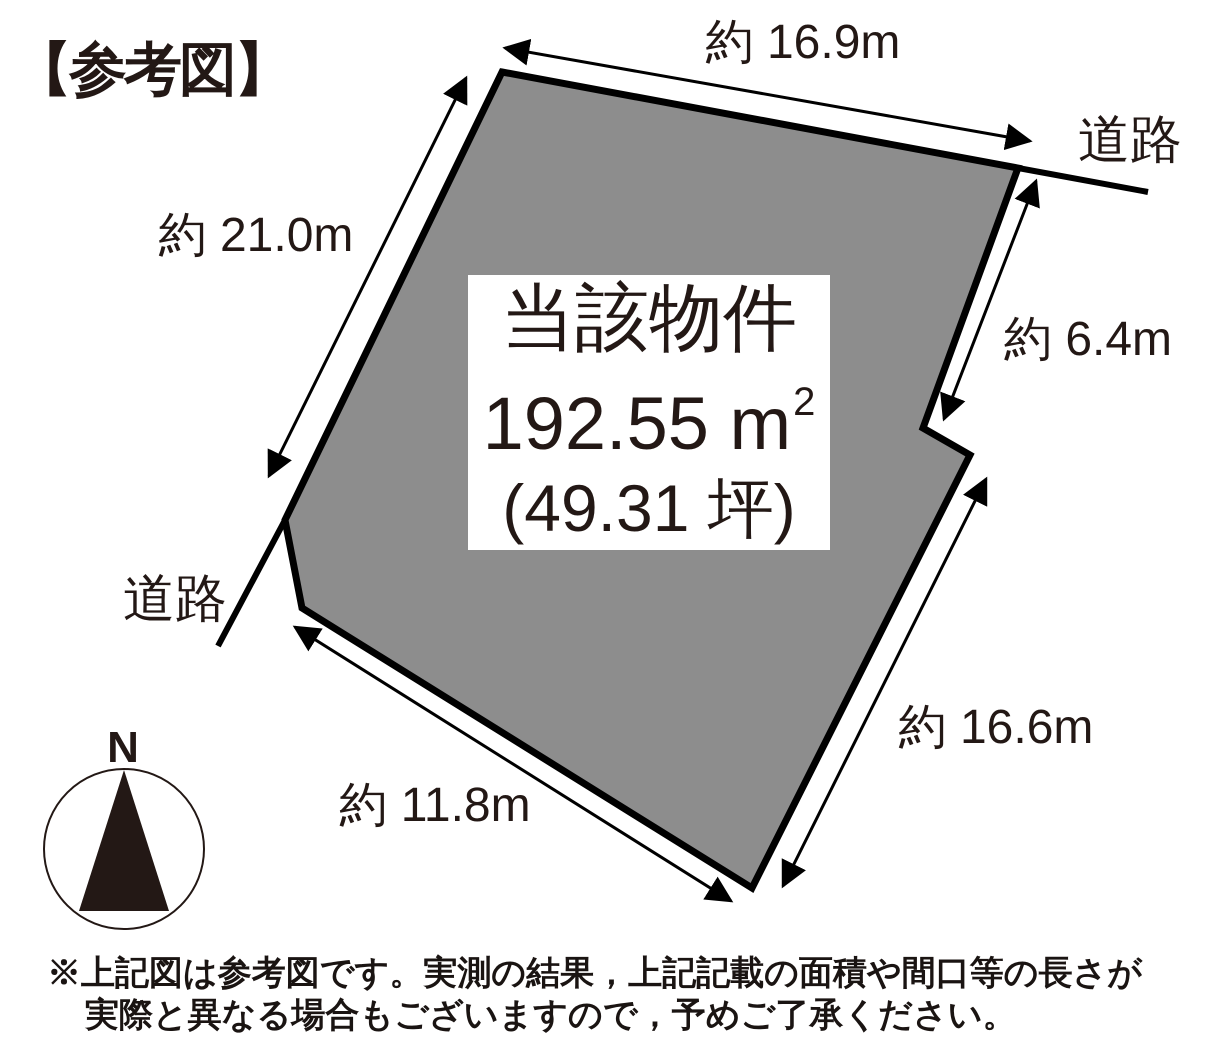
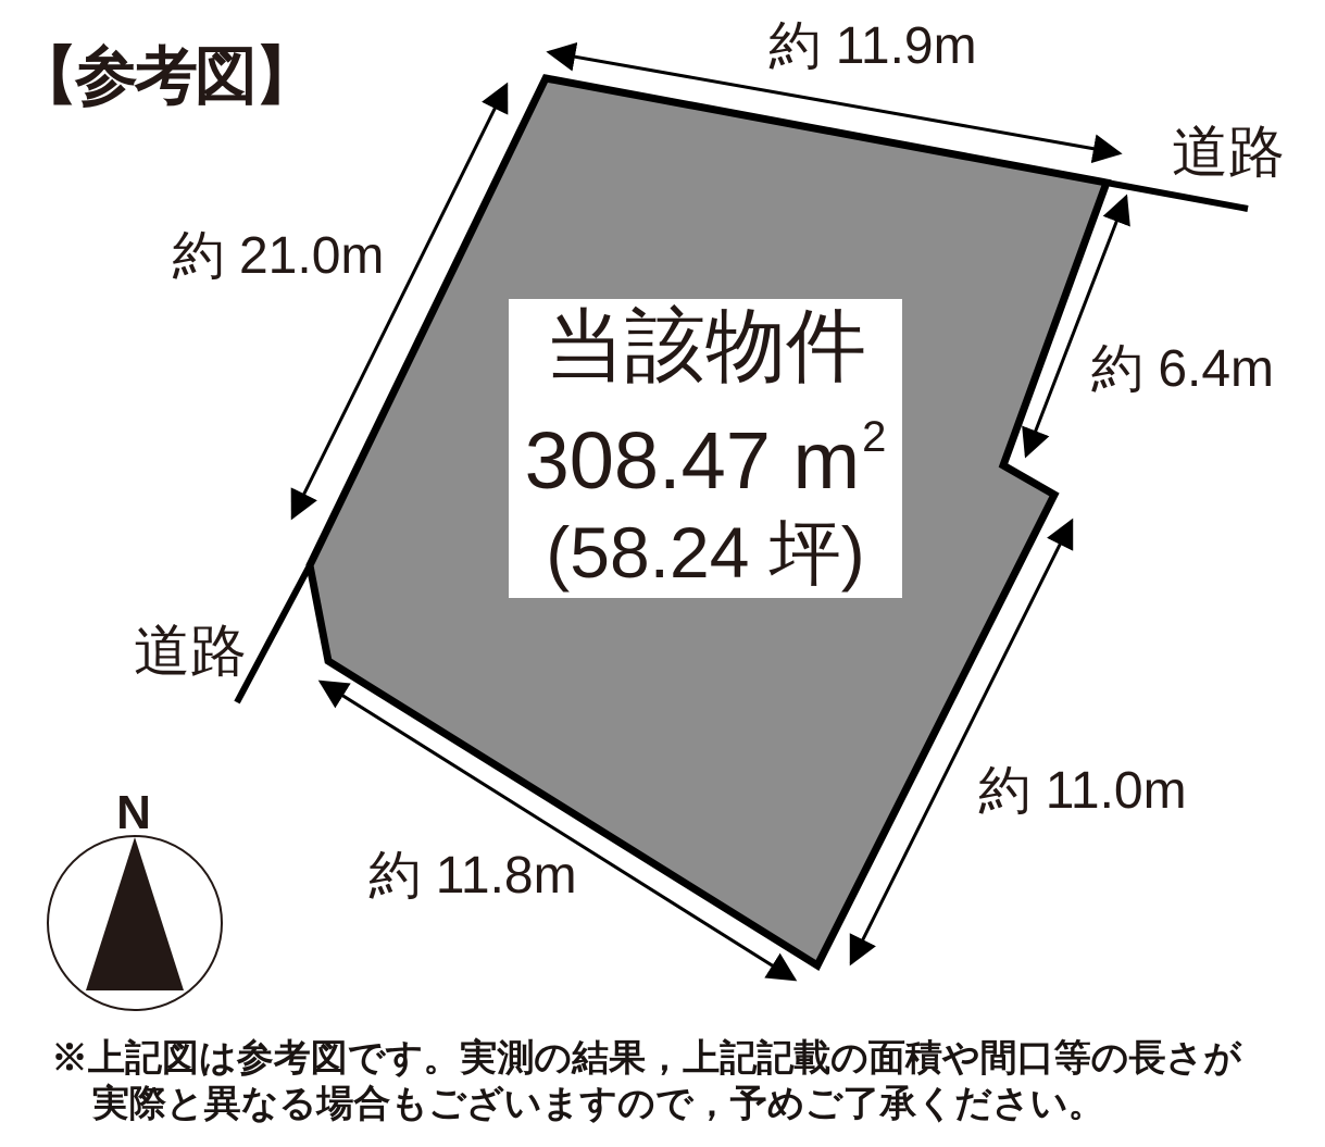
  【参考図】
- 約 16.9m
+ 約 11.9m
  約 21.0m
  約 6.4m
- 約 16.6m
+ 約 11.0m
  約 11.8m
  道路
  道路
  当該物件
- 192.55 m2
+ 308.47 m2
- (49.31 坪)
+ (58.24 坪)
  N
  ※上記図は参考図です。実測の結果，上記記載の面積や間口等の長さが
  実際と異なる場合もございますので，予めご了承ください。
